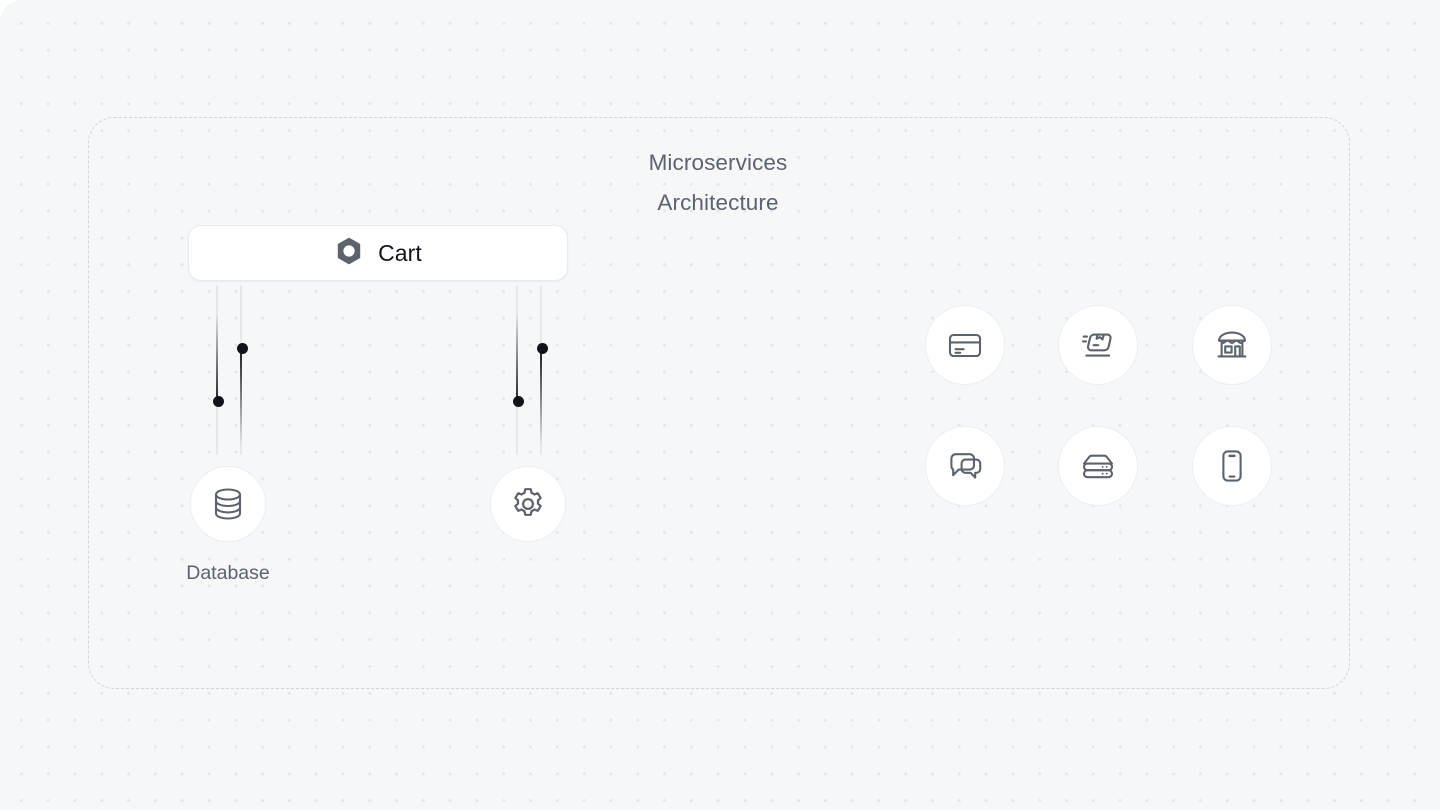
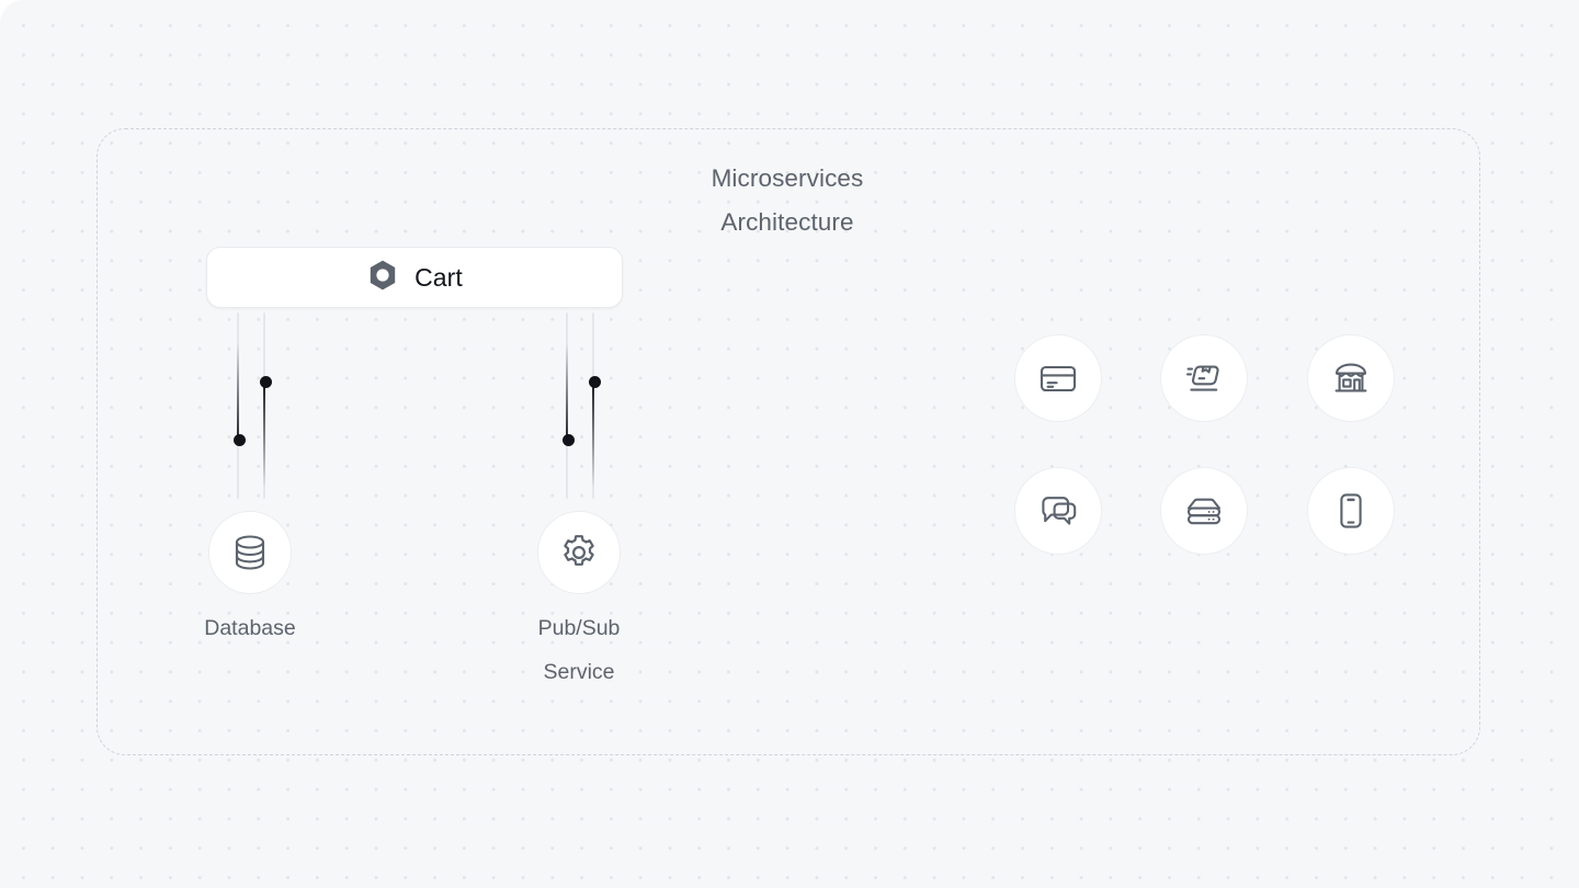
  Microservices
  Architecture
  Cart
  Database
+ Pub/Sub
+ Service
